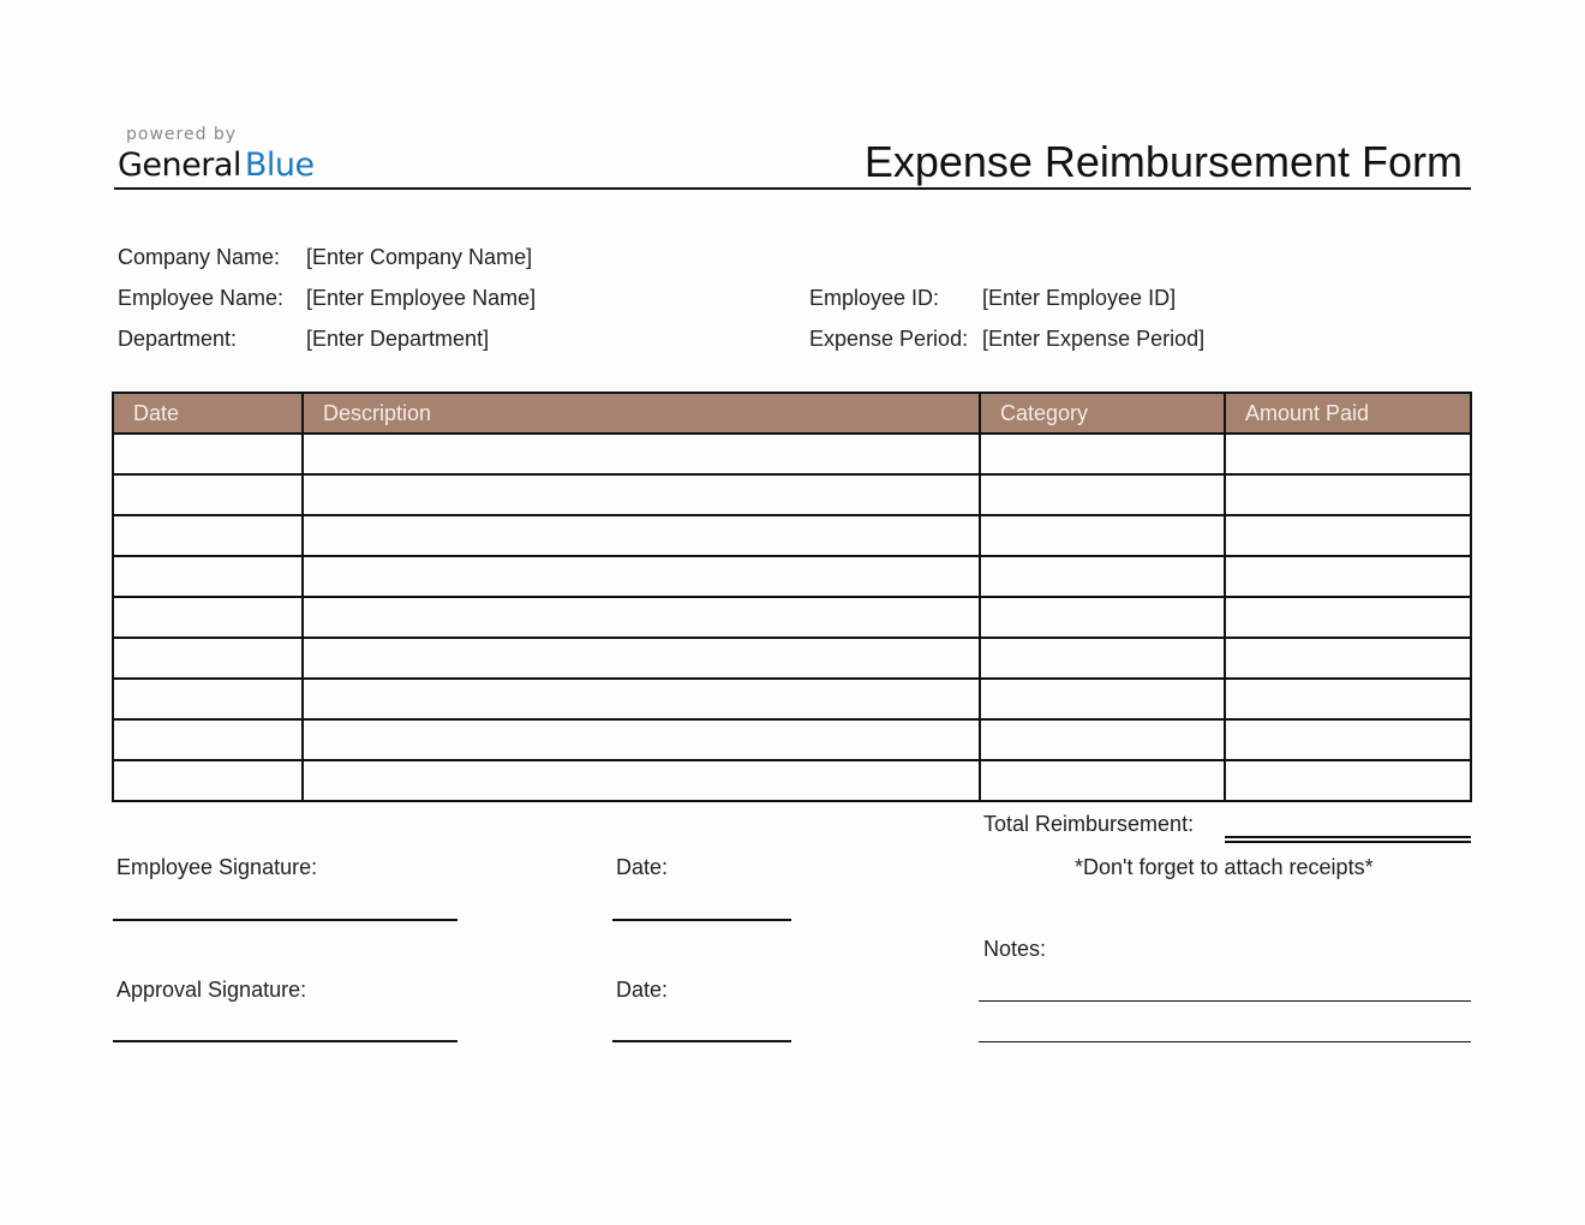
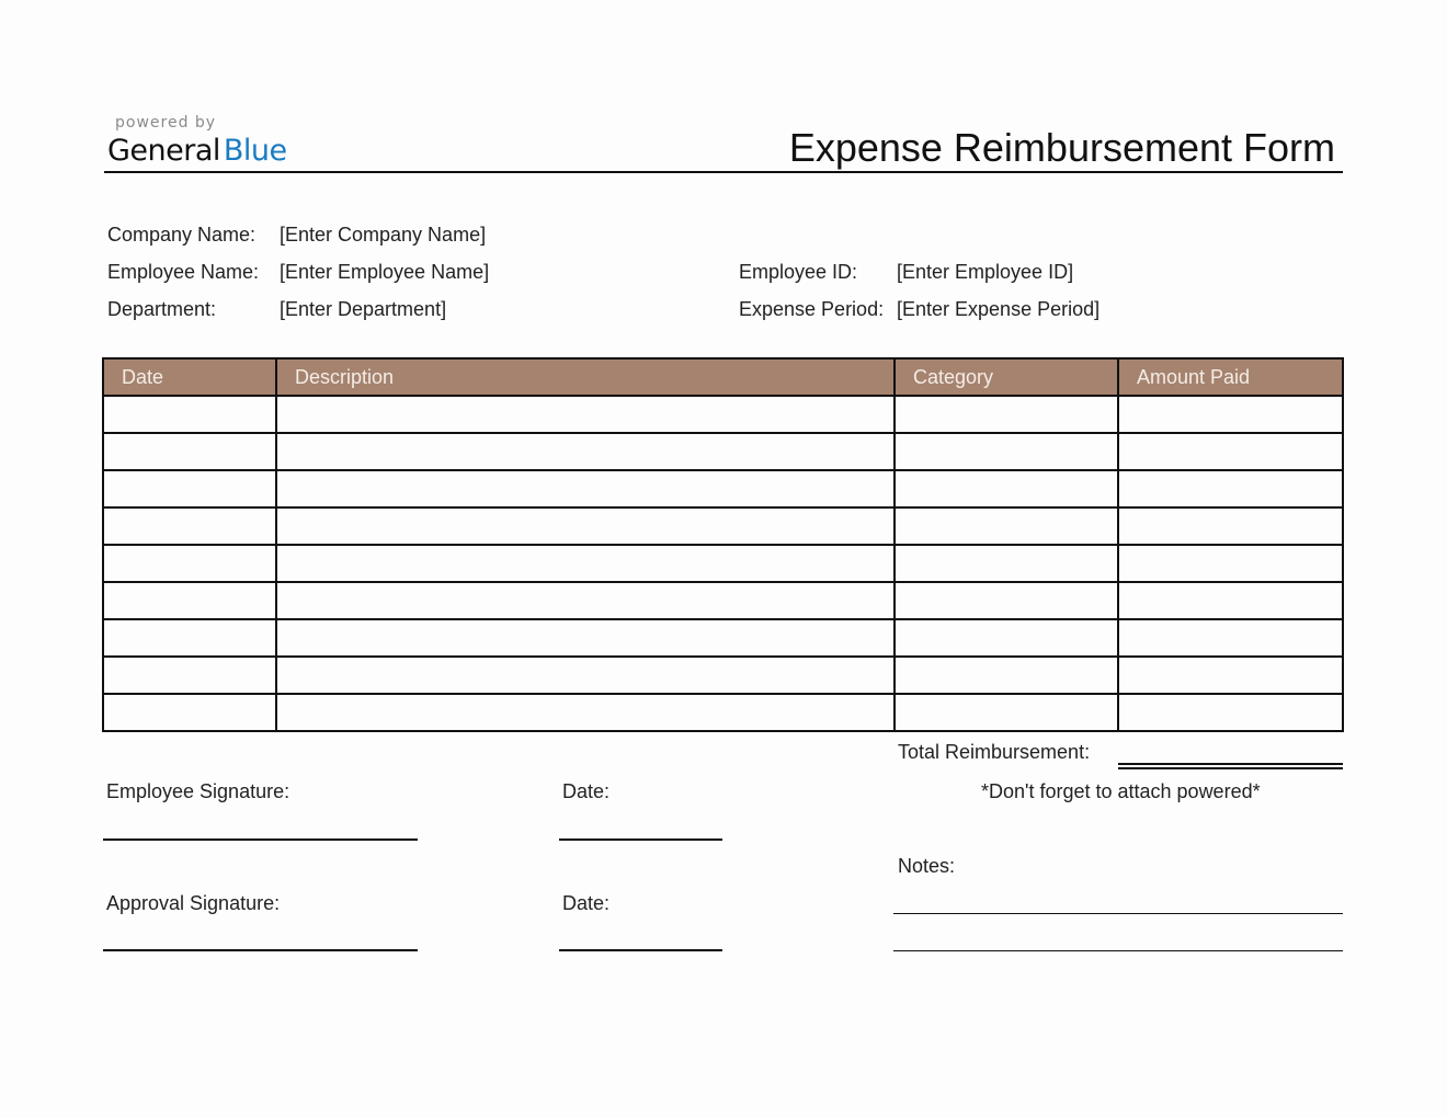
  powered by
  GeneralBlue
  Expense Reimbursement Form
  Company Name:
  [Enter Company Name]
  Employee Name:
  [Enter Employee Name]
  Department:
  [Enter Department]
  Employee ID:
  [Enter Employee ID]
  Expense Period:
  [Enter Expense Period]
  Date	Description	Category	Amount Paid
  Total Reimbursement:
- *Don't forget to attach receipts*
+ *Don't forget to attach powered*
  Employee Signature:
  Date:
  Approval Signature:
  Date:
  Notes:
